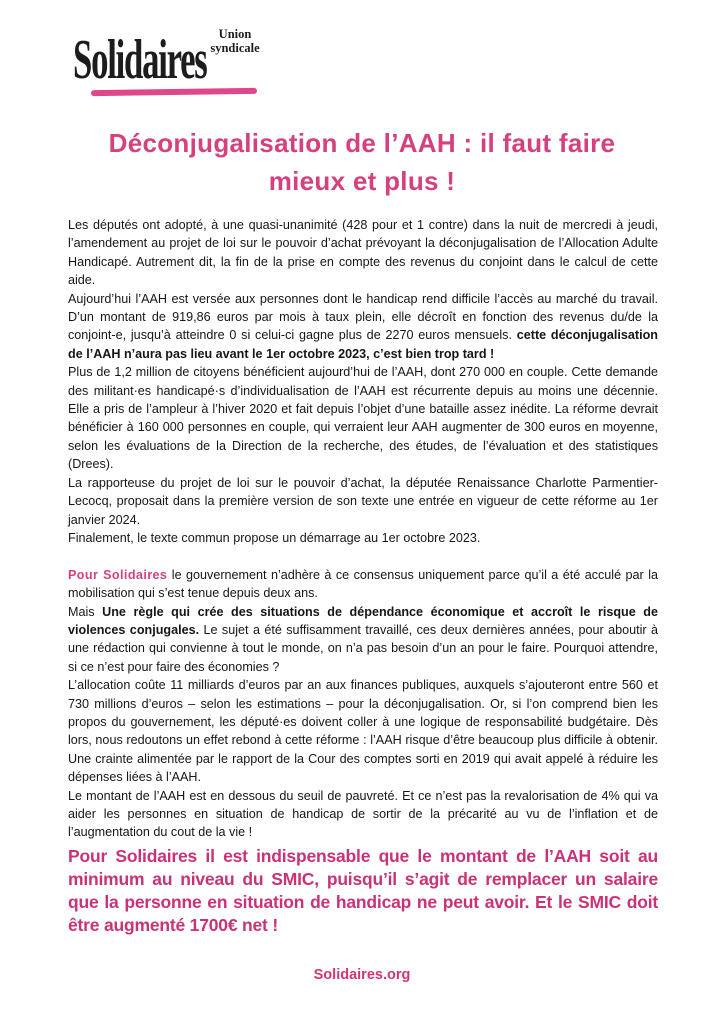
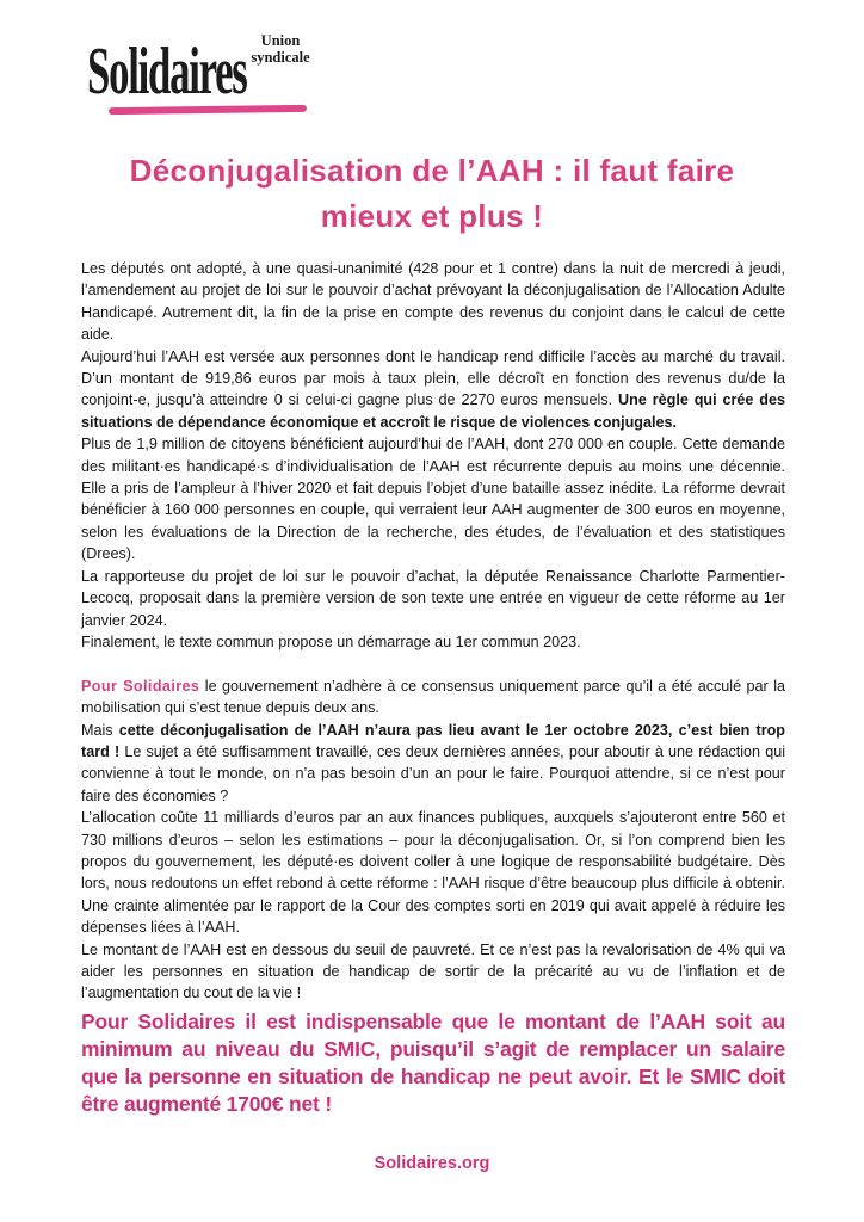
  Union
  syndicale
  Solidaires
  Déconjugalisation de l’AAH : il faut faire
  mieux et plus !
  Les députés ont adopté, à une quasi-unanimité (428 pour et 1 contre) dans la nuit de mercredi à jeudi, l’amendement au projet de loi sur le pouvoir d’achat prévoyant la déconjugalisation de l’Allocation Adulte Handicapé. Autrement dit, la fin de la prise en compte des revenus du conjoint dans le calcul de cette aide.
- Aujourd’hui l’AAH est versée aux personnes dont le handicap rend difficile l’accès au marché du travail. D’un montant de 919,86 euros par mois à taux plein, elle décroît en fonction des revenus du/de la conjoint-e, jusqu’à atteindre 0 si celui-ci gagne plus de 2270 euros mensuels. cette déconjugalisation de l’AAH n’aura pas lieu avant le 1er octobre 2023, c’est bien trop tard !
+ Aujourd’hui l’AAH est versée aux personnes dont le handicap rend difficile l’accès au marché du travail. D’un montant de 919,86 euros par mois à taux plein, elle décroît en fonction des revenus du/de la conjoint-e, jusqu’à atteindre 0 si celui-ci gagne plus de 2270 euros mensuels. Une règle qui crée des situations de dépendance économique et accroît le risque de violences conjugales.
- Plus de 1,2 million de citoyens bénéficient aujourd’hui de l’AAH, dont 270 000 en couple. Cette demande des militant·es handicapé·s d’individualisation de l’AAH est récurrente depuis au moins une décennie. Elle a pris de l’ampleur à l’hiver 2020 et fait depuis l’objet d’une bataille assez inédite. La réforme devrait bénéficier à 160 000 personnes en couple, qui verraient leur AAH augmenter de 300 euros en moyenne, selon les évaluations de la Direction de la recherche, des études, de l’évaluation et des statistiques (Drees).
+ Plus de 1,9 million de citoyens bénéficient aujourd’hui de l’AAH, dont 270 000 en couple. Cette demande des militant·es handicapé·s d’individualisation de l’AAH est récurrente depuis au moins une décennie. Elle a pris de l’ampleur à l’hiver 2020 et fait depuis l’objet d’une bataille assez inédite. La réforme devrait bénéficier à 160 000 personnes en couple, qui verraient leur AAH augmenter de 300 euros en moyenne, selon les évaluations de la Direction de la recherche, des études, de l’évaluation et des statistiques (Drees).
  La rapporteuse du projet de loi sur le pouvoir d’achat, la députée Renaissance Charlotte Parmentier-Lecocq, proposait dans la première version de son texte une entrée en vigueur de cette réforme au 1er janvier 2024.
- Finalement, le texte commun propose un démarrage au 1er octobre 2023.
+ Finalement, le texte commun propose un démarrage au 1er commun 2023.
  Pour Solidaires le gouvernement n’adhère à ce consensus uniquement parce qu’il a été acculé par la mobilisation qui s’est tenue depuis deux ans.
- Mais Une règle qui crée des situations de dépendance économique et accroît le risque de violences conjugales. Le sujet a été suffisamment travaillé, ces deux dernières années, pour aboutir à une rédaction qui convienne à tout le monde, on n’a pas besoin d’un an pour le faire. Pourquoi attendre, si ce n’est pour faire des économies ?
+ Mais cette déconjugalisation de l’AAH n’aura pas lieu avant le 1er octobre 2023, c’est bien trop tard ! Le sujet a été suffisamment travaillé, ces deux dernières années, pour aboutir à une rédaction qui convienne à tout le monde, on n’a pas besoin d’un an pour le faire. Pourquoi attendre, si ce n’est pour faire des économies ?
  L’allocation coûte 11 milliards d’euros par an aux finances publiques, auxquels s’ajouteront entre 560 et 730 millions d’euros – selon les estimations – pour la déconjugalisation. Or, si l’on comprend bien les propos du gouvernement, les député·es doivent coller à une logique de responsabilité budgétaire. Dès lors, nous redoutons un effet rebond à cette réforme : l’AAH risque d’être beaucoup plus difficile à obtenir. Une crainte alimentée par le rapport de la Cour des comptes sorti en 2019 qui avait appelé à réduire les dépenses liées à l’AAH.
  Le montant de l’AAH est en dessous du seuil de pauvreté. Et ce n’est pas la revalorisation de 4% qui va aider les personnes en situation de handicap de sortir de la précarité au vu de l’inflation et de l’augmentation du cout de la vie !
  Pour Solidaires il est indispensable que le montant de l’AAH soit au minimum au niveau du SMIC, puisqu’il s’agit de remplacer un salaire que la personne en situation de handicap ne peut avoir. Et le SMIC doit être augmenté 1700€ net !
  Solidaires.org
